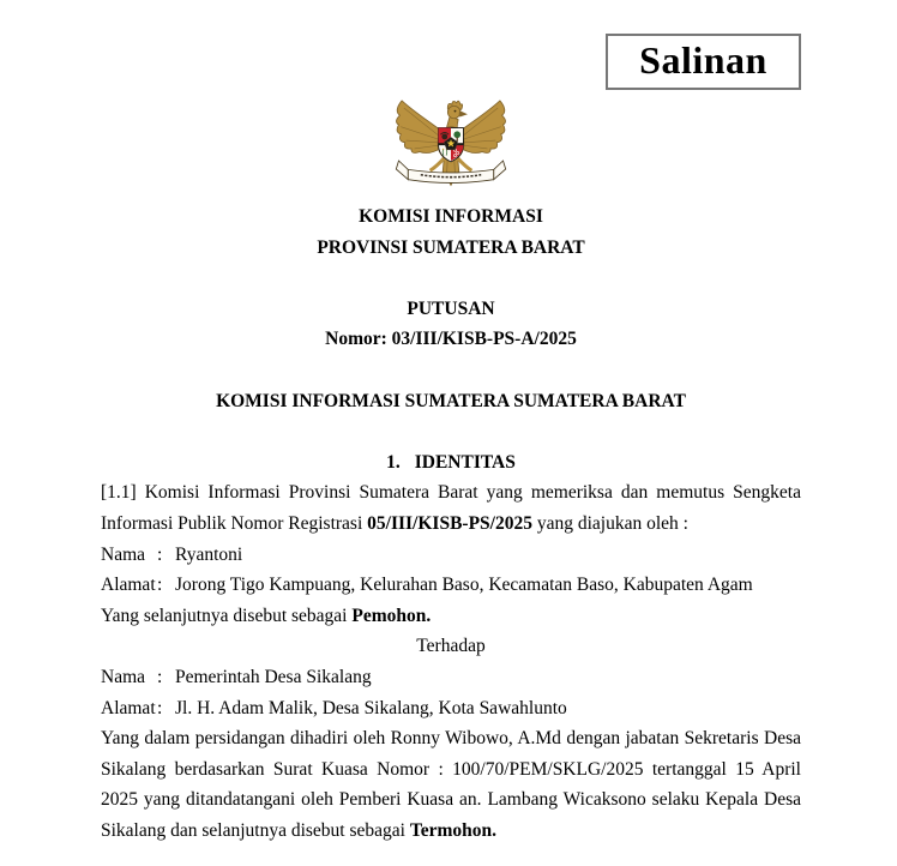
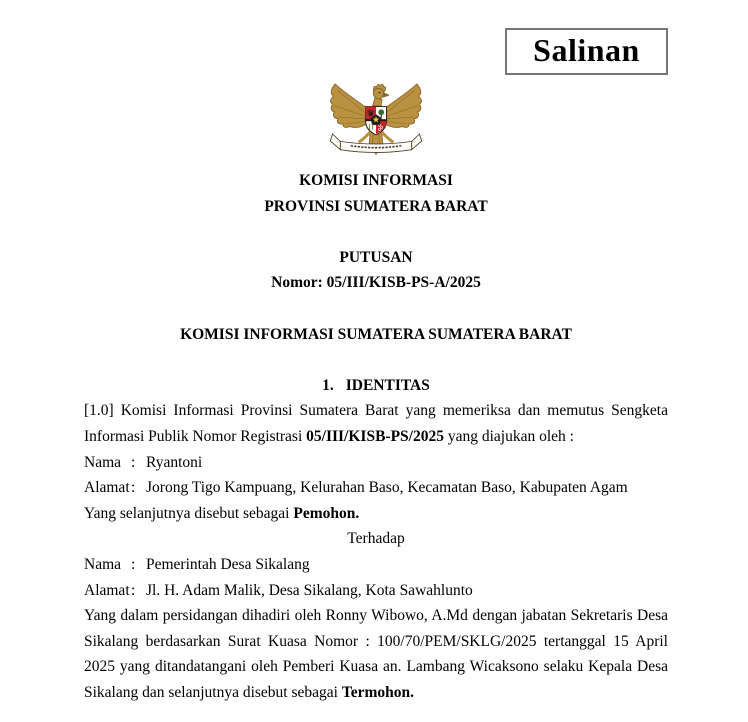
  Salinan
  KOMISI INFORMASI
  PROVINSI SUMATERA BARAT
  PUTUSAN
- Nomor: 03/III/KISB-PS-A/2025
+ Nomor: 05/III/KISB-PS-A/2025
  KOMISI INFORMASI SUMATERA SUMATERA BARAT
  1. IDENTITAS
- [1.1] Komisi Informasi Provinsi Sumatera Barat yang memeriksa dan memutus Sengketa Informasi Publik Nomor Registrasi 05/III/KISB-PS/2025 yang diajukan oleh :
+ [1.0] Komisi Informasi Provinsi Sumatera Barat yang memeriksa dan memutus Sengketa Informasi Publik Nomor Registrasi 05/III/KISB-PS/2025 yang diajukan oleh :
  Nama
  :
  Ryantoni
  Alamat
  :
  Jorong Tigo Kampuang, Kelurahan Baso, Kecamatan Baso, Kabupaten Agam
  Yang selanjutnya disebut sebagai Pemohon.
  Terhadap
  Nama
  :
  Pemerintah Desa Sikalang
  Alamat
  :
  Jl. H. Adam Malik, Desa Sikalang, Kota Sawahlunto
  Yang dalam persidangan dihadiri oleh Ronny Wibowo, A.Md dengan jabatan Sekretaris Desa Sikalang berdasarkan Surat Kuasa Nomor : 100/70/PEM/SKLG/2025 tertanggal 15 April 2025 yang ditandatangani oleh Pemberi Kuasa an. Lambang Wicaksono selaku Kepala Desa Sikalang dan selanjutnya disebut sebagai Termohon.
